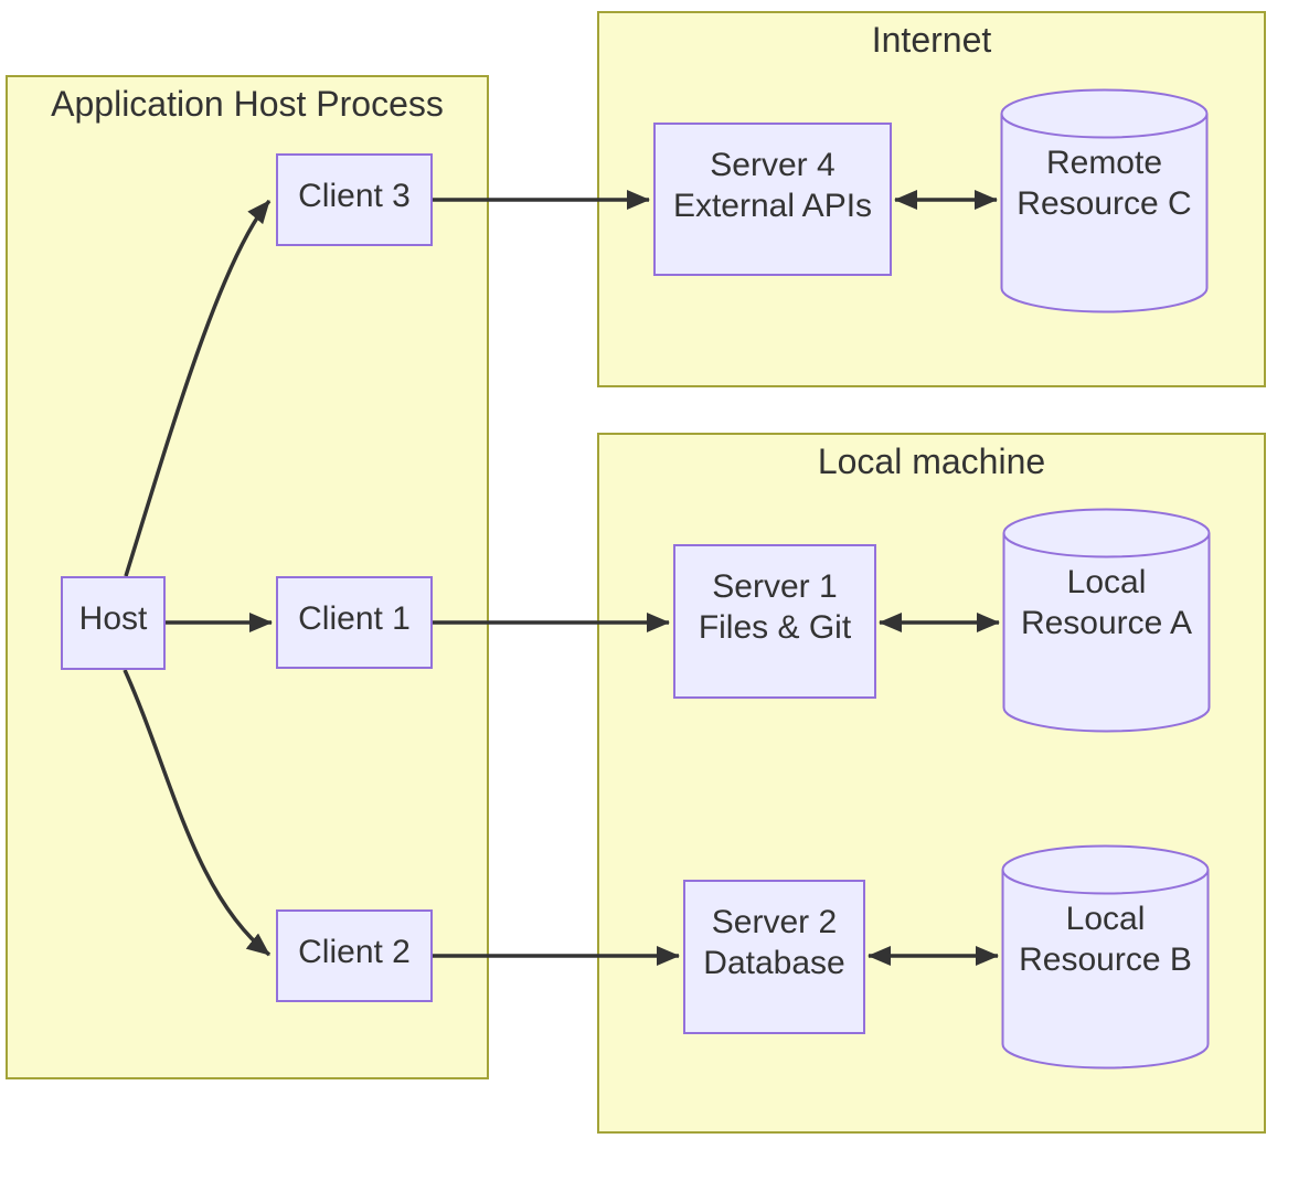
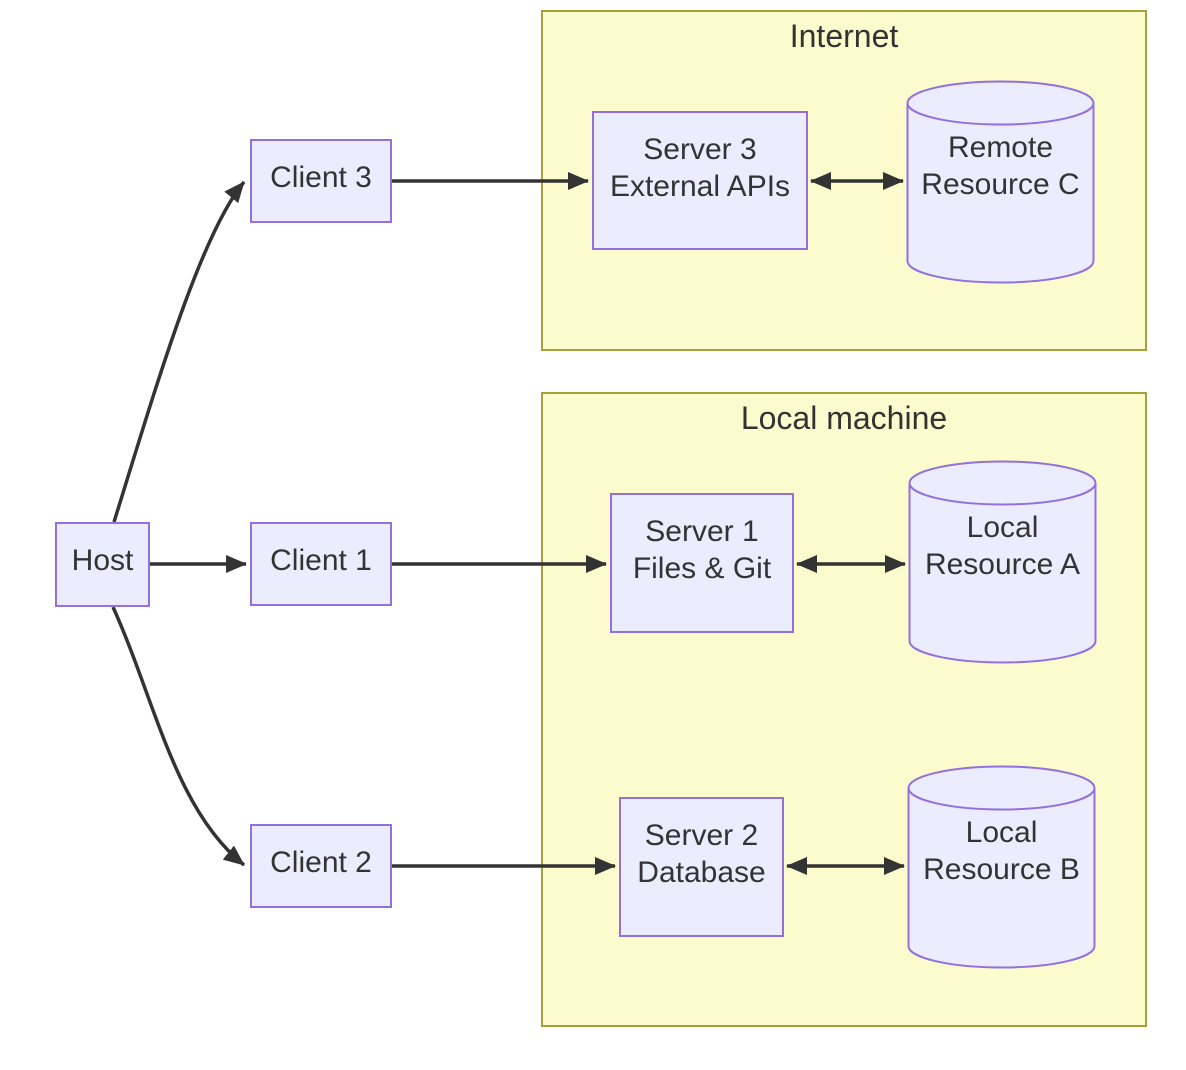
- Application Host Process
  Internet
  Local machine
  Host
  Client 3
  Client 1
  Client 2
- Server 4
+ Server 3
  External APIs
  Server 1
  Files & Git
  Server 2
  Database
  Remote
  Resource C
  Local
  Resource A
  Local
  Resource B
